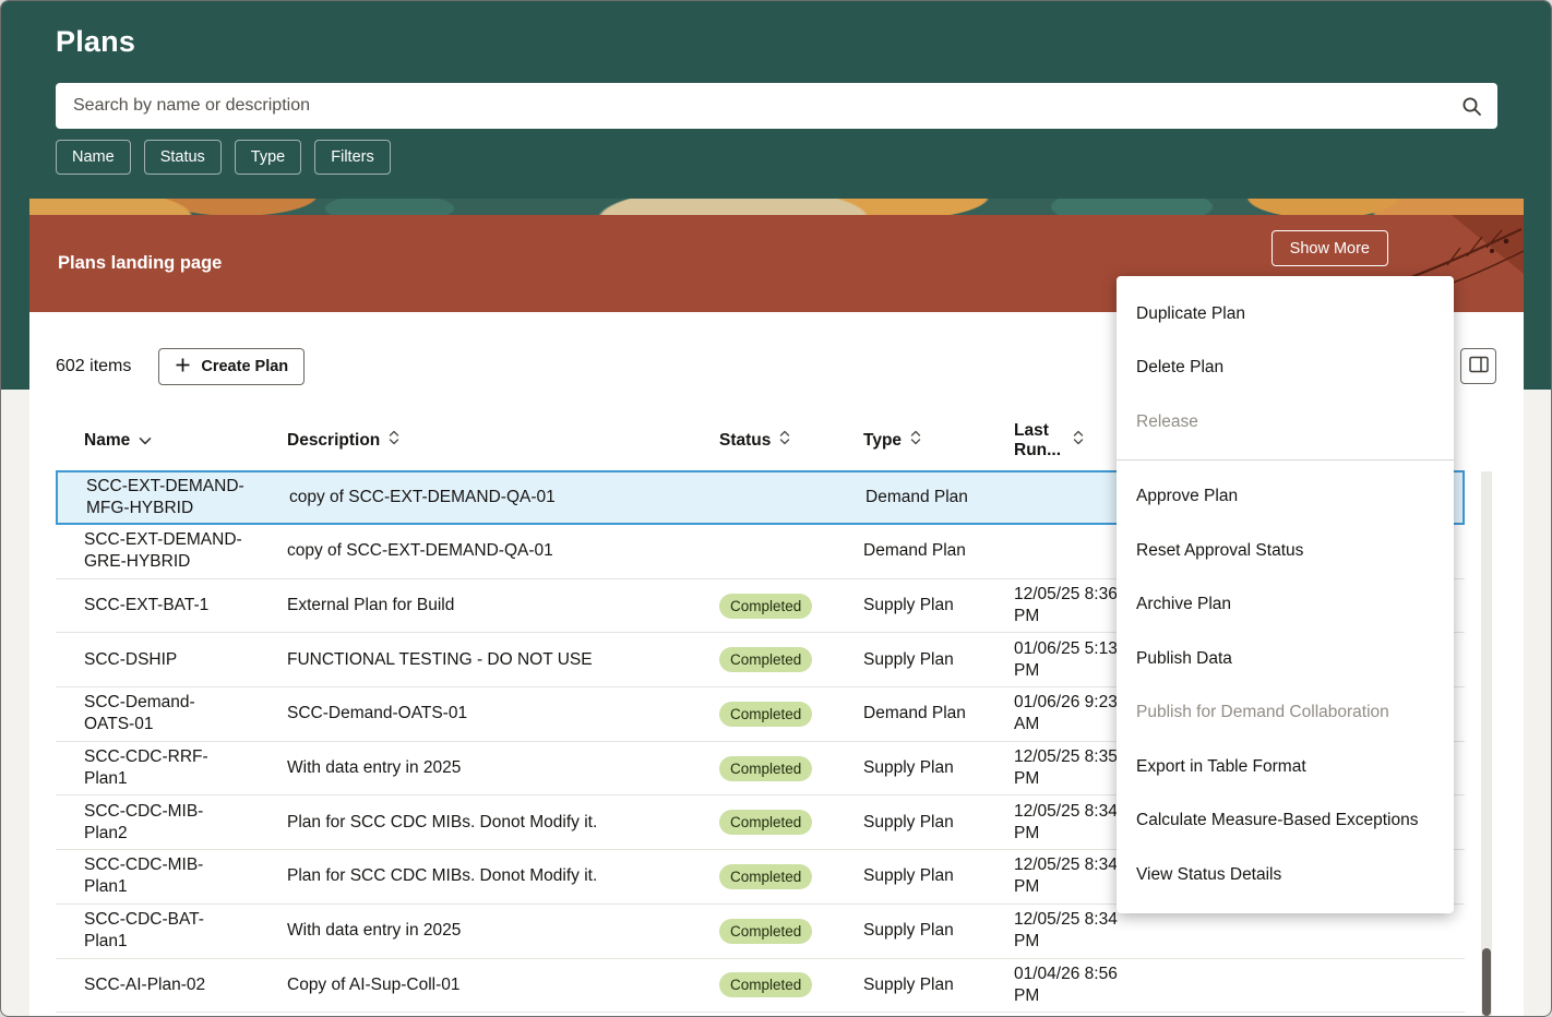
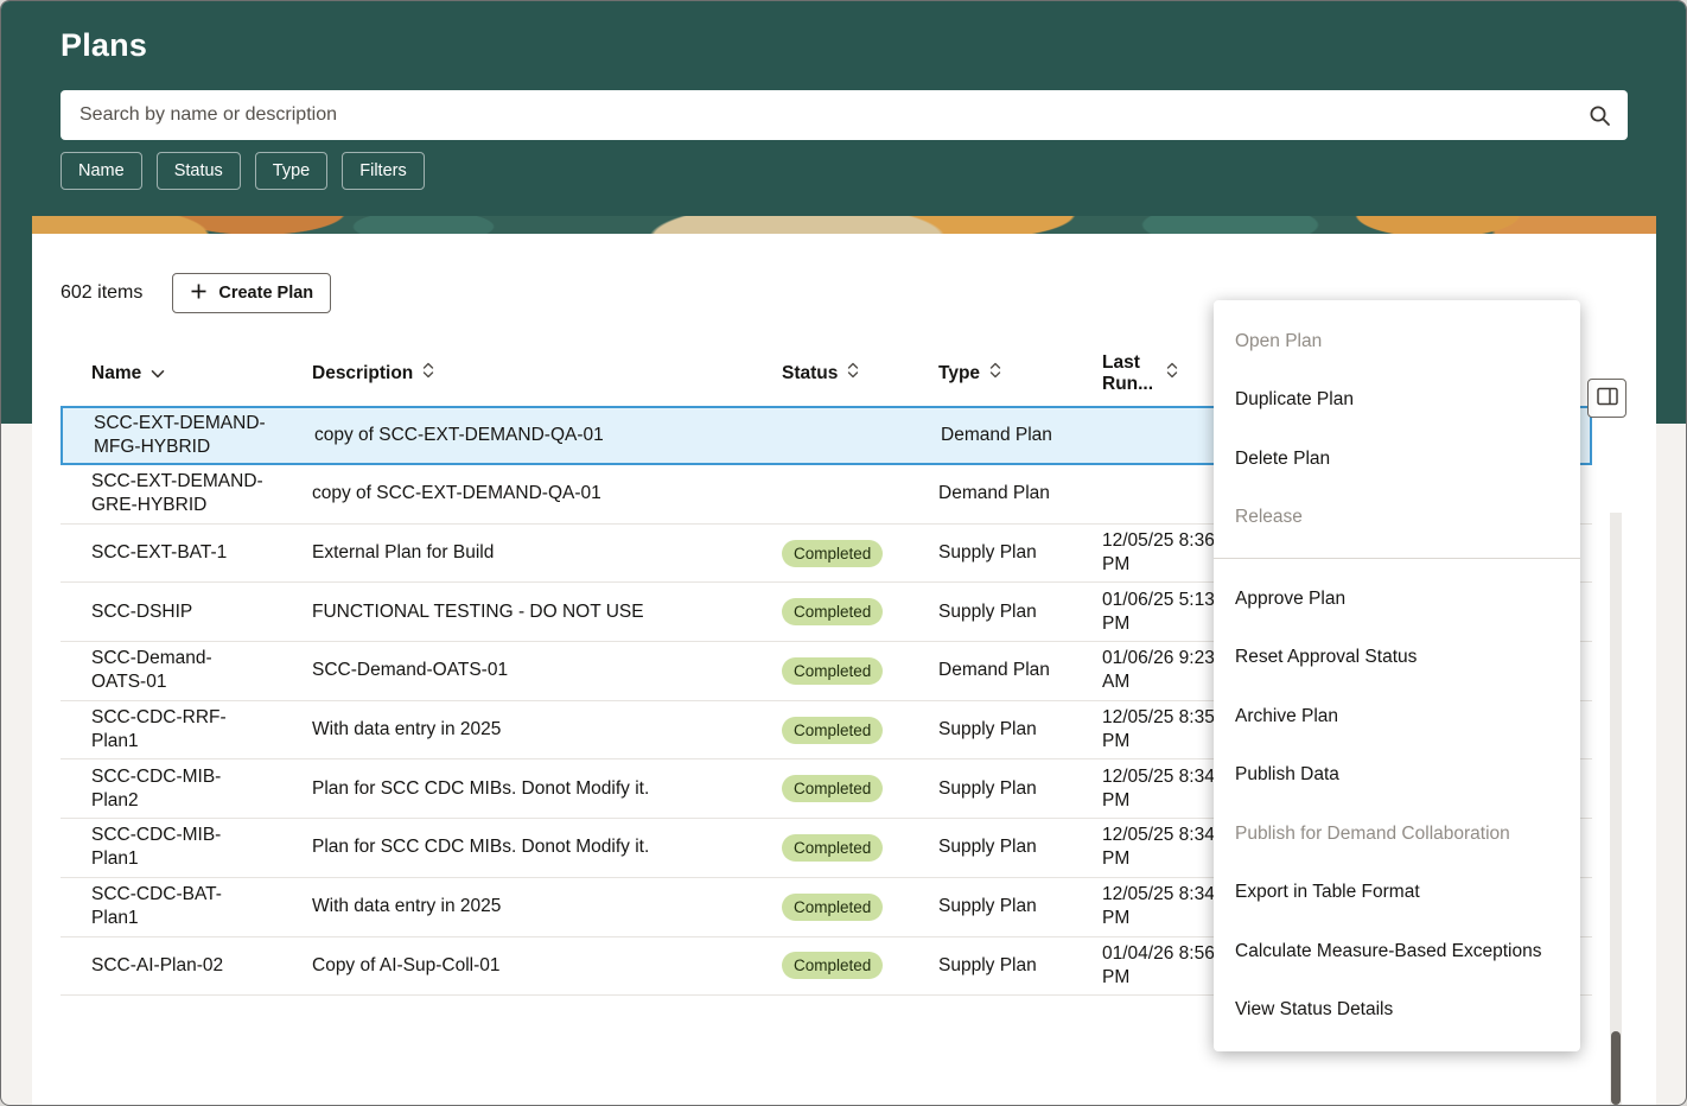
  Plans
  Search by name or description
  Name
  Status
  Type
  Filters
- Plans landing page
- Show More
  602 items
  Create Plan
  Name
  Description
  Status
  Type
  Last Run...
  SCC-EXT-DEMAND-MFG-HYBRID
  copy of SCC-EXT-DEMAND-QA-01
  Demand Plan
  SCC-EXT-DEMAND-GRE-HYBRID
  copy of SCC-EXT-DEMAND-QA-01
  Demand Plan
  SCC-EXT-BAT-1
  External Plan for Build
  Completed
  Supply Plan
  12/05/25 8:36 PM
  SCC-DSHIP
  FUNCTIONAL TESTING - DO NOT USE
  Completed
  Supply Plan
  01/06/25 5:13 PM
  SCC-Demand-OATS-01
  SCC-Demand-OATS-01
  Completed
  Demand Plan
  01/06/26 9:23 AM
  SCC-CDC-RRF-Plan1
  With data entry in 2025
  Completed
  Supply Plan
  12/05/25 8:35 PM
  SCC-CDC-MIB-Plan2
  Plan for SCC CDC MIBs. Donot Modify it.
  Completed
  Supply Plan
  12/05/25 8:34 PM
  SCC-CDC-MIB-Plan1
  Plan for SCC CDC MIBs. Donot Modify it.
  Completed
  Supply Plan
  12/05/25 8:34 PM
  SCC-CDC-BAT-Plan1
  With data entry in 2025
  Completed
  Supply Plan
  12/05/25 8:34 PM
  SCC-AI-Plan-02
  Copy of AI-Sup-Coll-01
  Completed
  Supply Plan
  01/04/26 8:56 PM
+ Open Plan
  Duplicate Plan
  Delete Plan
  Release
  Approve Plan
  Reset Approval Status
  Archive Plan
  Publish Data
  Publish for Demand Collaboration
  Export in Table Format
  Calculate Measure-Based Exceptions
  View Status Details
